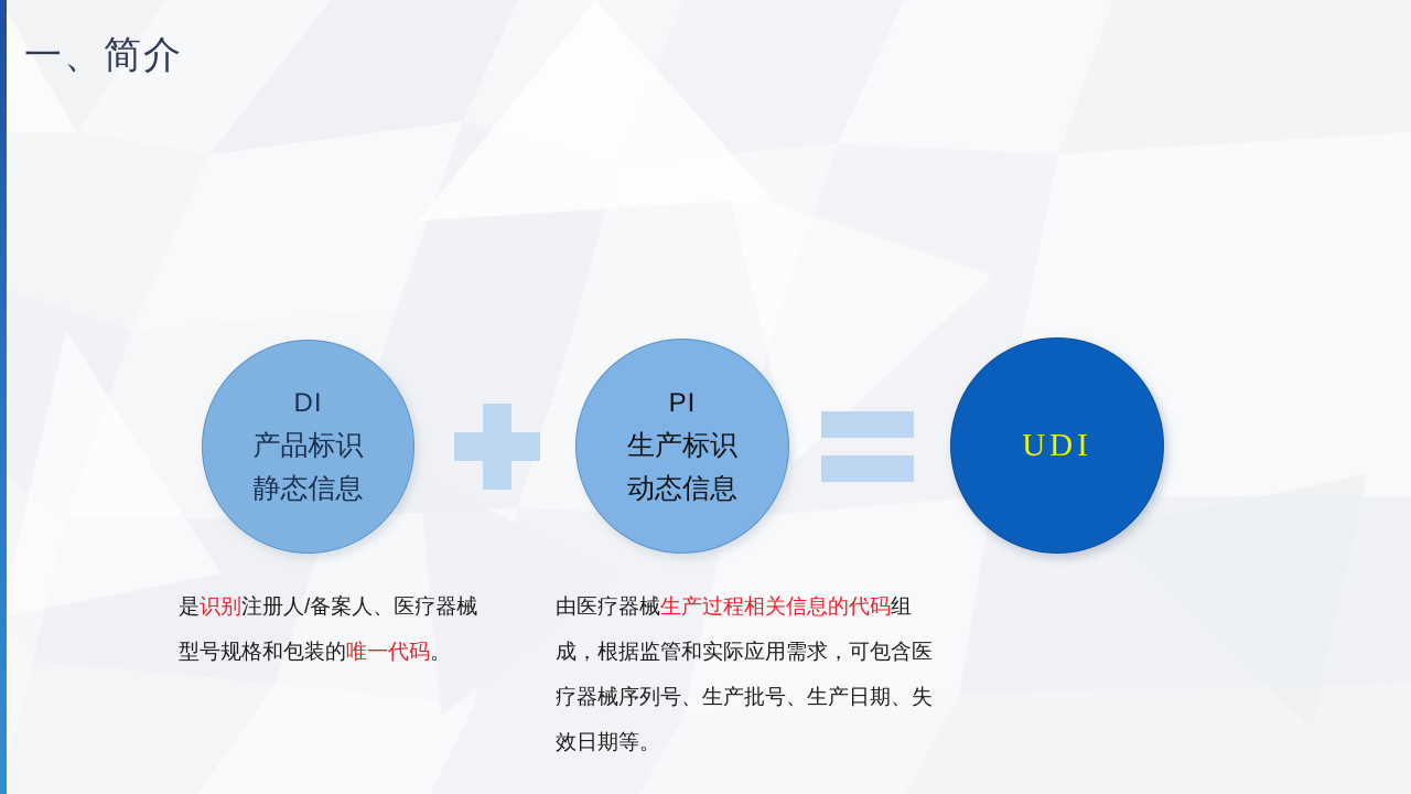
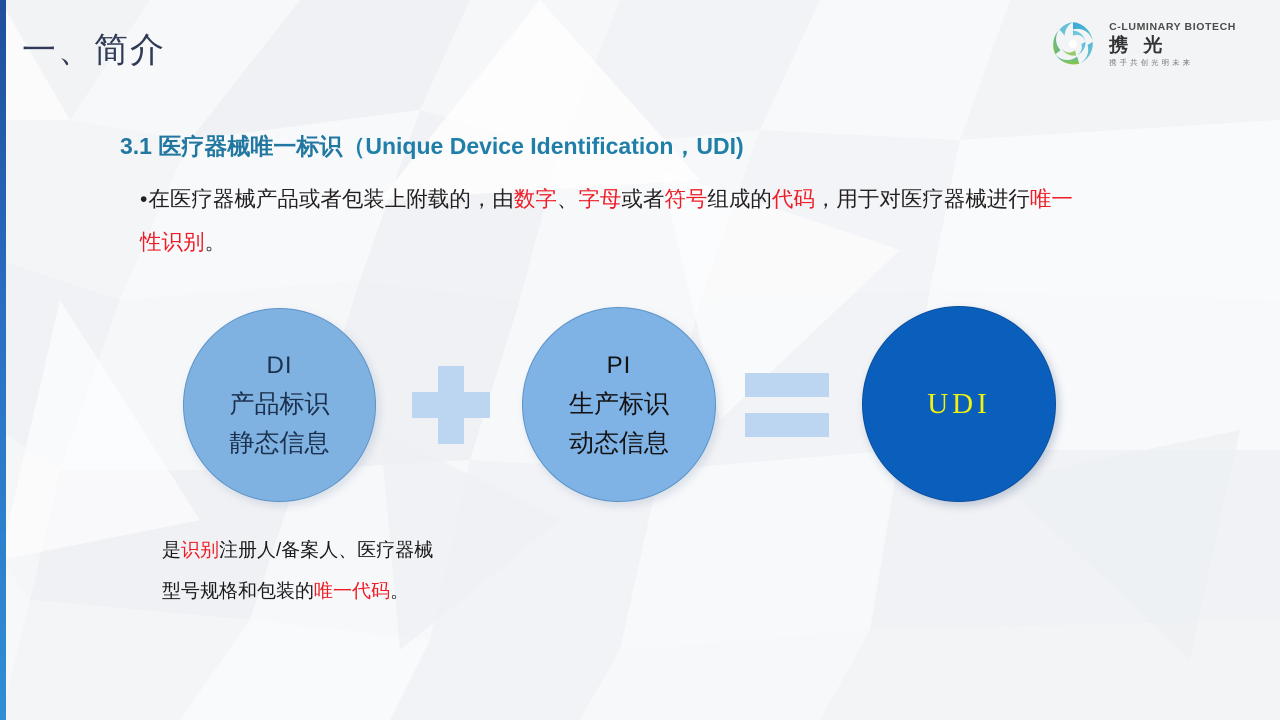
  一、简介
+ C-LUMINARY BIOTECH
+ 携 光
+ 携手共创光明未来
+ 3.1 医疗器械唯一标识（Unique Device Identification，UDI)
+ •在医疗器械产品或者包装上附载的，由数字、字母或者符号组成的代码，用于对医疗器械进行唯一性识别。
  DI
  产品标识
  静态信息
  PI
  生产标识
  动态信息
  UDI
  是识别注册人/备案人、医疗器械型号规格和包装的唯一代码。
- 由医疗器械生产过程相关信息的代码组成，根据监管和实际应用需求，可包含医疗器械序列号、生产批号、生产日期、失效日期等。
